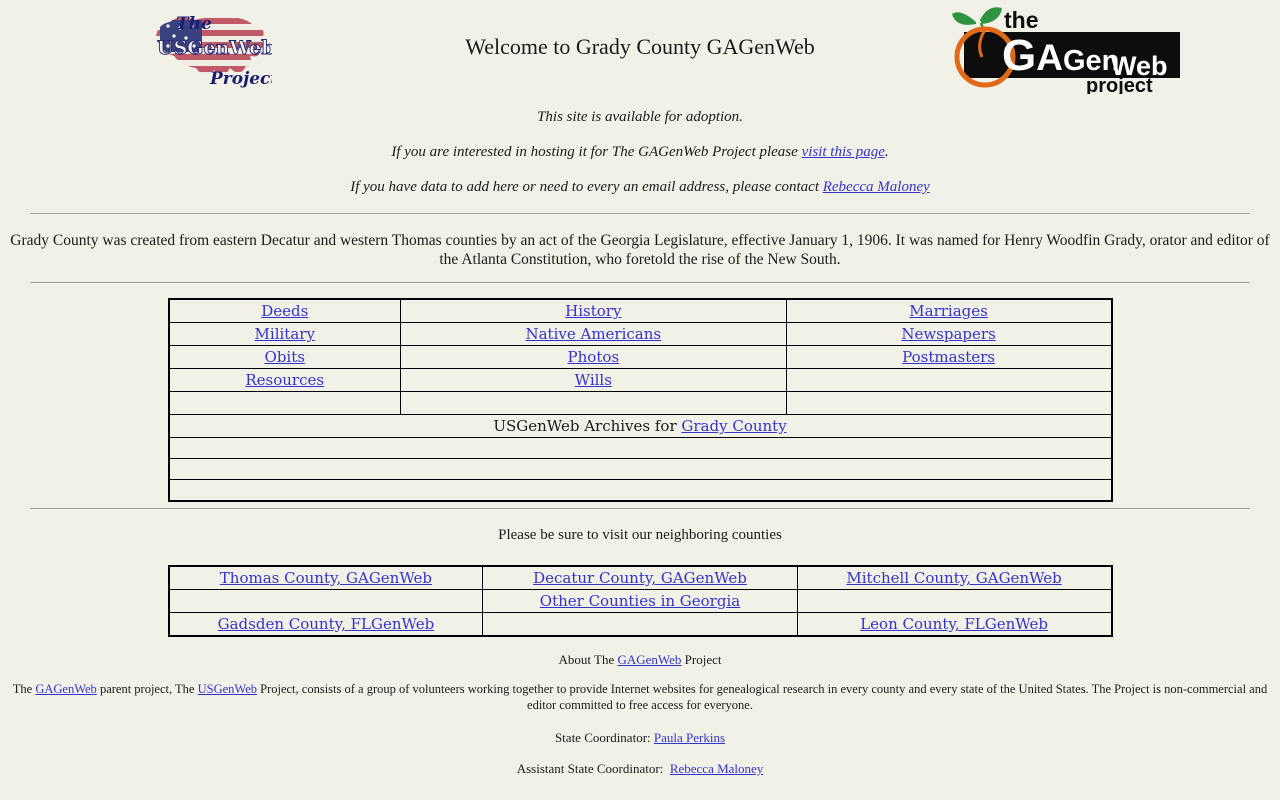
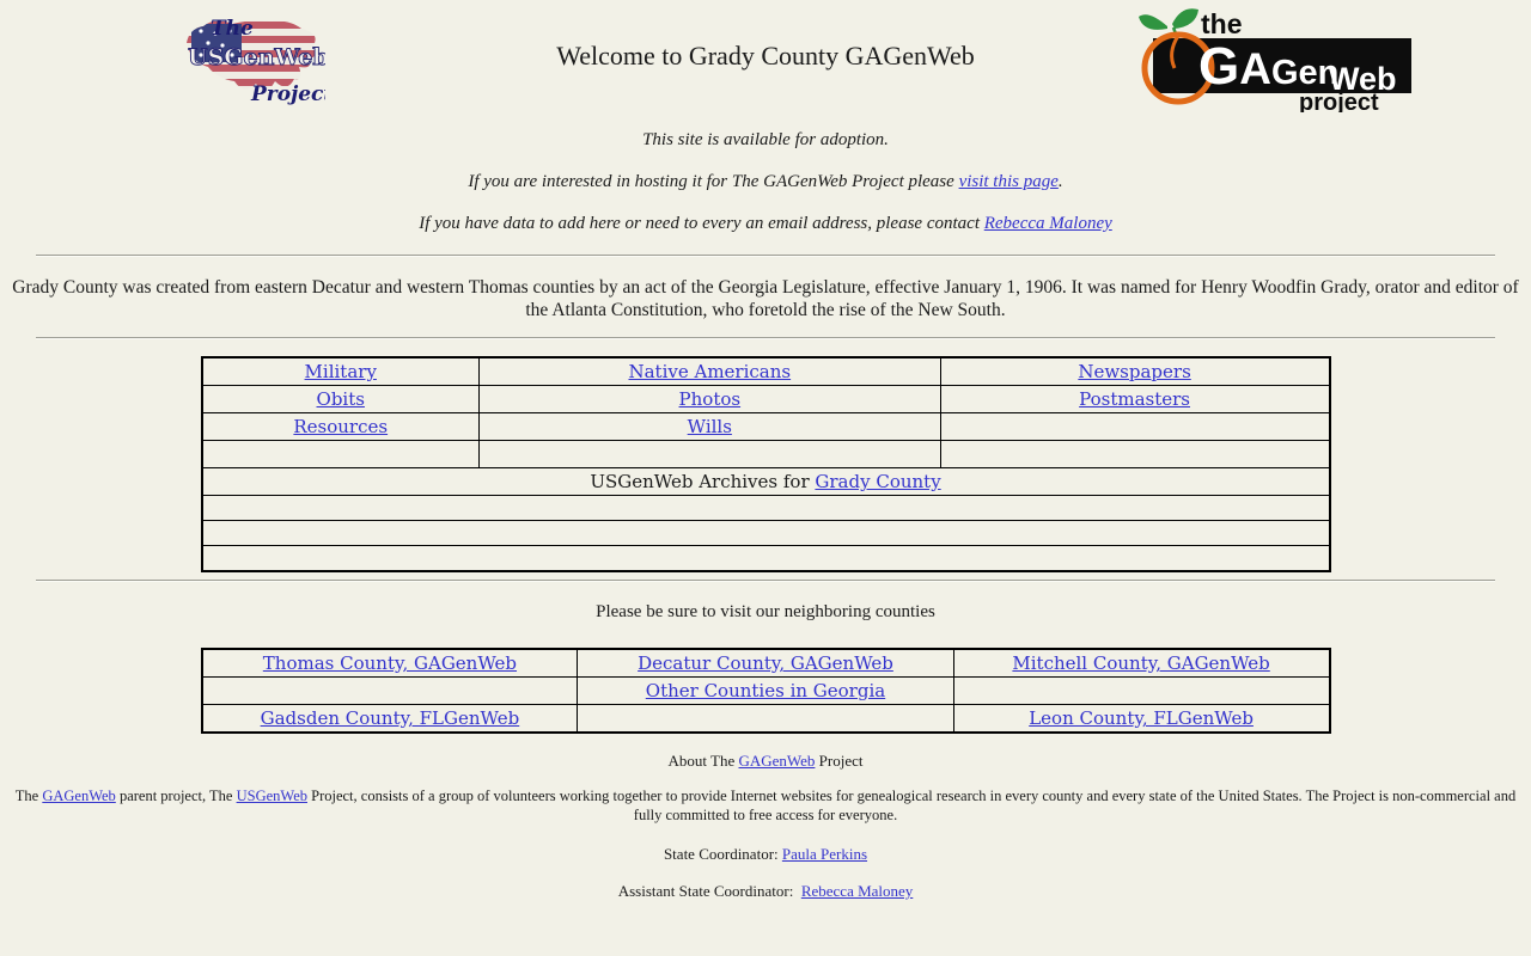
  The
  USGenWeb
  Projec
  Welcome to Grady County GAGenWeb
  the
  GAGen
  Web
  project
  This site is available for adoption.
  If you are interested in hosting it for The GAGenWeb Project please visit this page.
  If you have data to add here or need to every an email address, please contact Rebecca Maloney
  Grady County was created from eastern Decatur and western Thomas counties by an act of the Georgia Legislature, effective January 1, 1906. It was named for Henry Woodfin Grady, orator and editor of the Atlanta Constitution, who foretold the rise of the New South.
- Deeds	History	Marriages
  Military	Native Americans	Newspapers
  Obits	Photos	Postmasters
  Resources	Wills
  USGenWeb Archives for Grady County
  Please be sure to visit our neighboring counties
  Thomas County, GAGenWeb	Decatur County, GAGenWeb	Mitchell County, GAGenWeb
  	Other Counties in Georgia
  Gadsden County, FLGenWeb		Leon County, FLGenWeb
  About The GAGenWeb Project
- The GAGenWeb parent project, The USGenWeb Project, consists of a group of volunteers working together to provide Internet websites for genealogical research in every county and every state of the United States. The Project is non-commercial and editor committed to free access for everyone.
+ The GAGenWeb parent project, The USGenWeb Project, consists of a group of volunteers working together to provide Internet websites for genealogical research in every county and every state of the United States. The Project is non-commercial and fully committed to free access for everyone.
  State Coordinator: Paula Perkins
  Assistant State Coordinator: Rebecca Maloney
